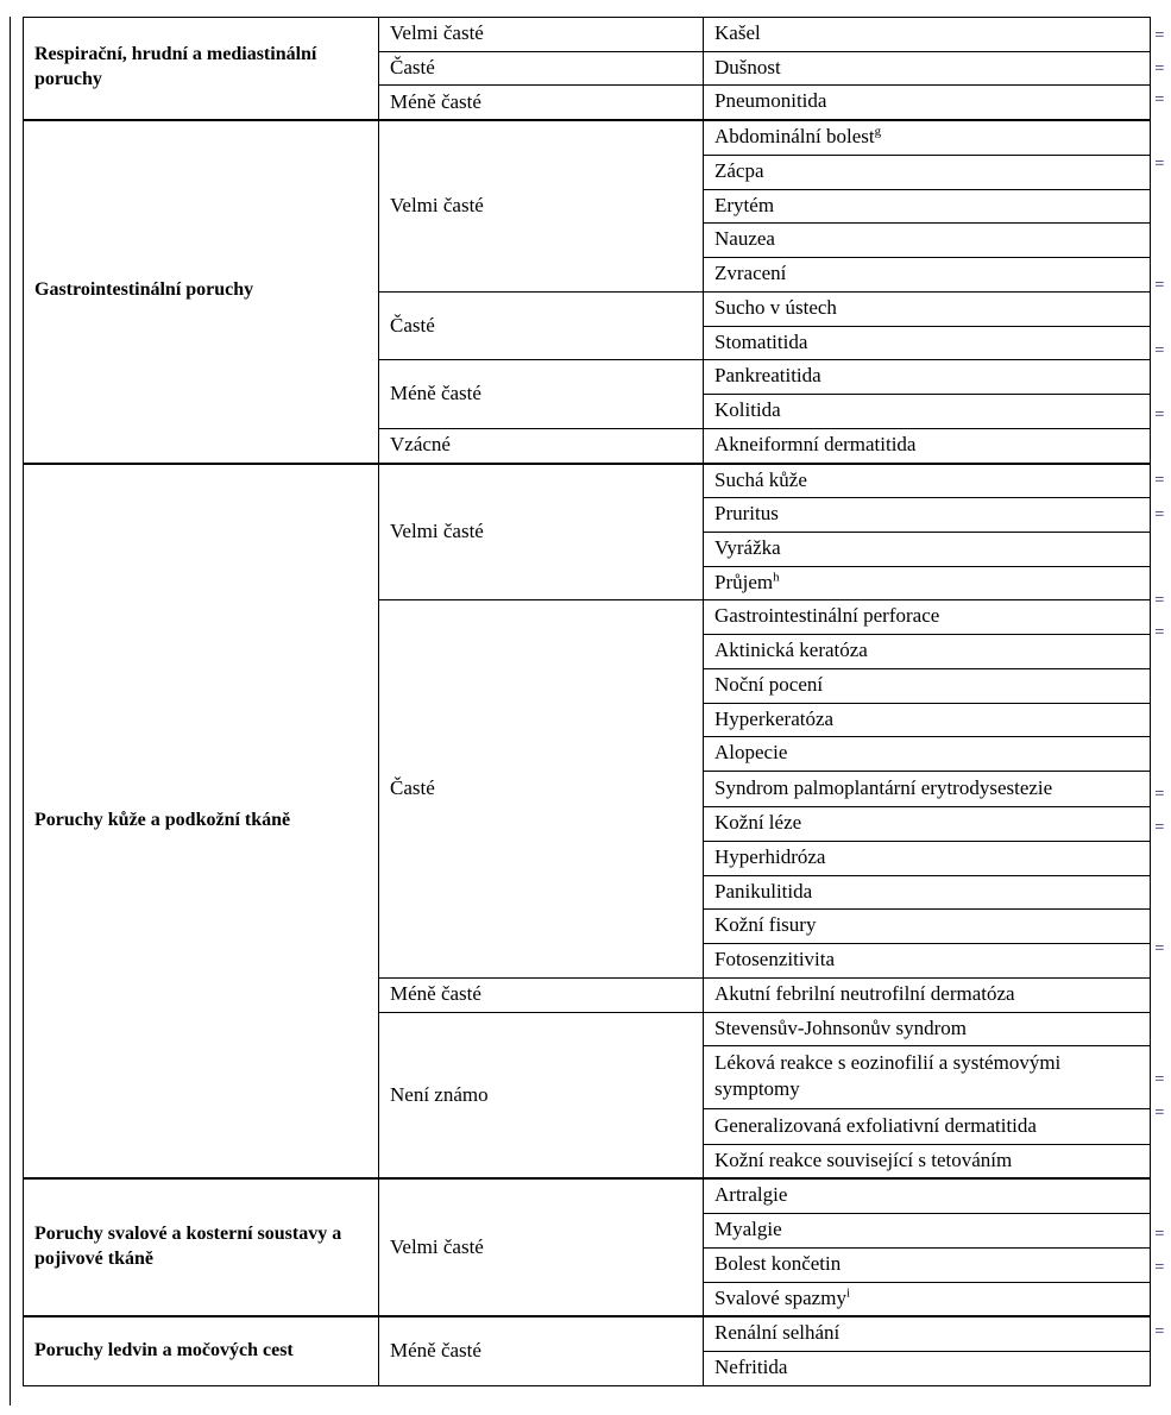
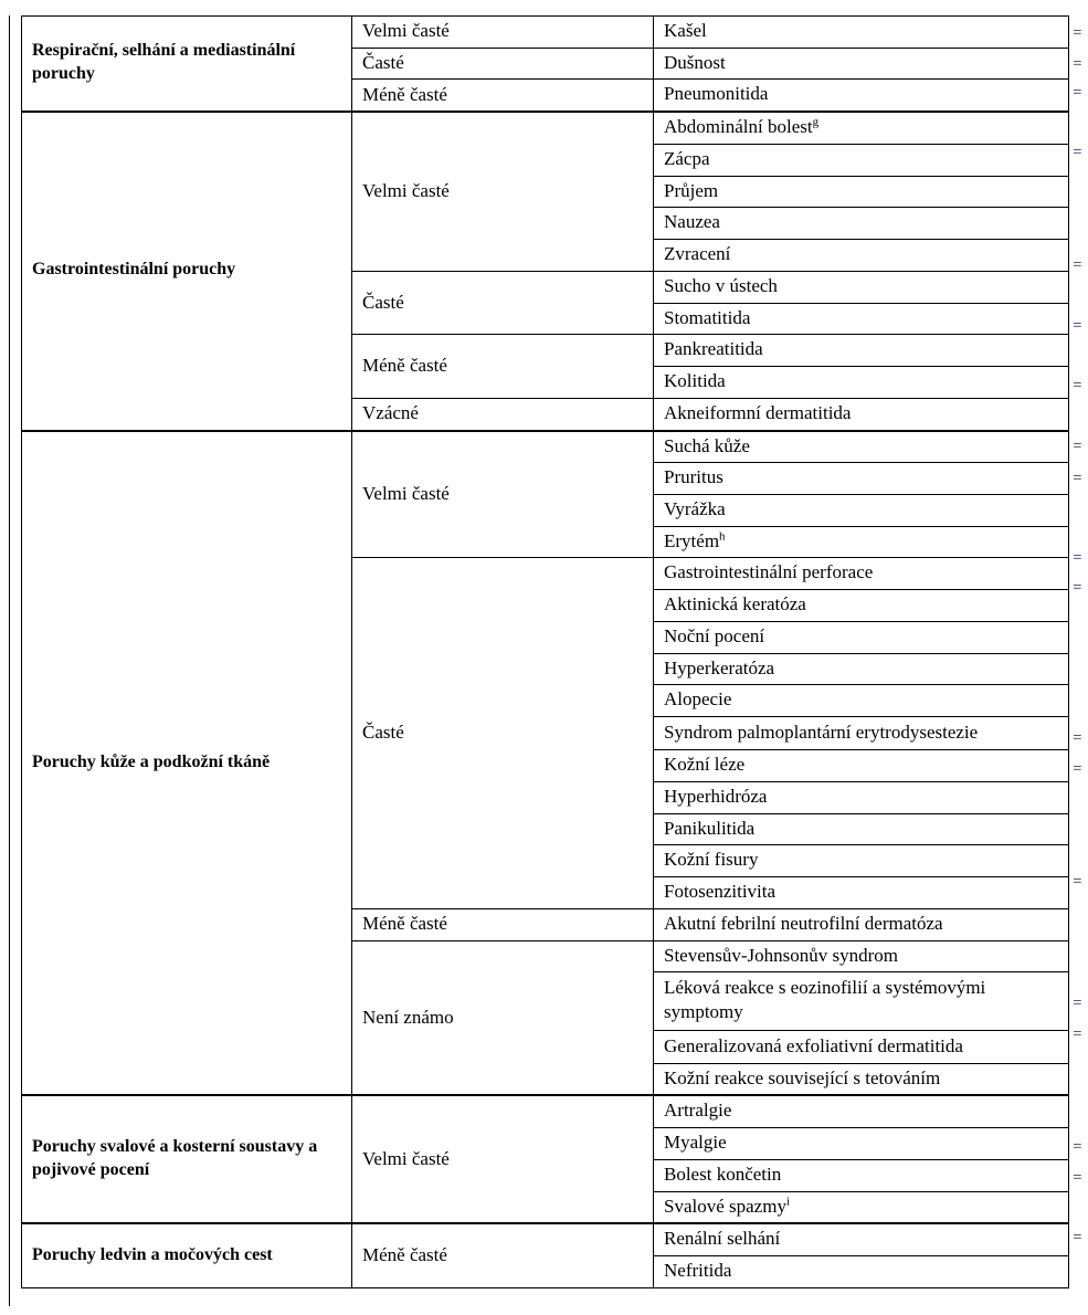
  =
  =
  =
  =
  =
  =
  =
  =
  =
  =
  =
  =
  =
  =
  =
  =
  =
  =
  =
- Respirační, hrudní a mediastinální poruchy	Velmi časté	Kašel
+ Respirační, selhání a mediastinální poruchy	Velmi časté	Kašel
  Časté	Dušnost
  Méně časté	Pneumonitida
  Gastrointestinální poruchy	Velmi časté	Abdominální bolestg
  Zácpa
- Erytém
+ Průjem
  Nauzea
  Zvracení
  Časté	Sucho v ústech
  Stomatitida
  Méně časté	Pankreatitida
  Kolitida
  Vzácné	Akneiformní dermatitida
  Poruchy kůže a podkožní tkáně	Velmi časté	Suchá kůže
  Pruritus
  Vyrážka
- Průjemh
+ Erytémh
  Časté	Gastrointestinální perforace
  Aktinická keratóza
  Noční pocení
  Hyperkeratóza
  Alopecie
  Syndrom palmoplantární erytrodysestezie
  Kožní léze
  Hyperhidróza
  Panikulitida
  Kožní fisury
  Fotosenzitivita
  Méně časté	Akutní febrilní neutrofilní dermatóza
  Není známo	Stevensův-Johnsonův syndrom
  Léková reakce s eozinofilií a systémovými symptomy
  Generalizovaná exfoliativní dermatitida
  Kožní reakce související s tetováním
- Poruchy svalové a kosterní soustavy a pojivové tkáně	Velmi časté	Artralgie
+ Poruchy svalové a kosterní soustavy a pojivové pocení	Velmi časté	Artralgie
  Myalgie
  Bolest končetin
  Svalové spazmyi
  Poruchy ledvin a močových cest	Méně časté	Renální selhání
  Nefritida
